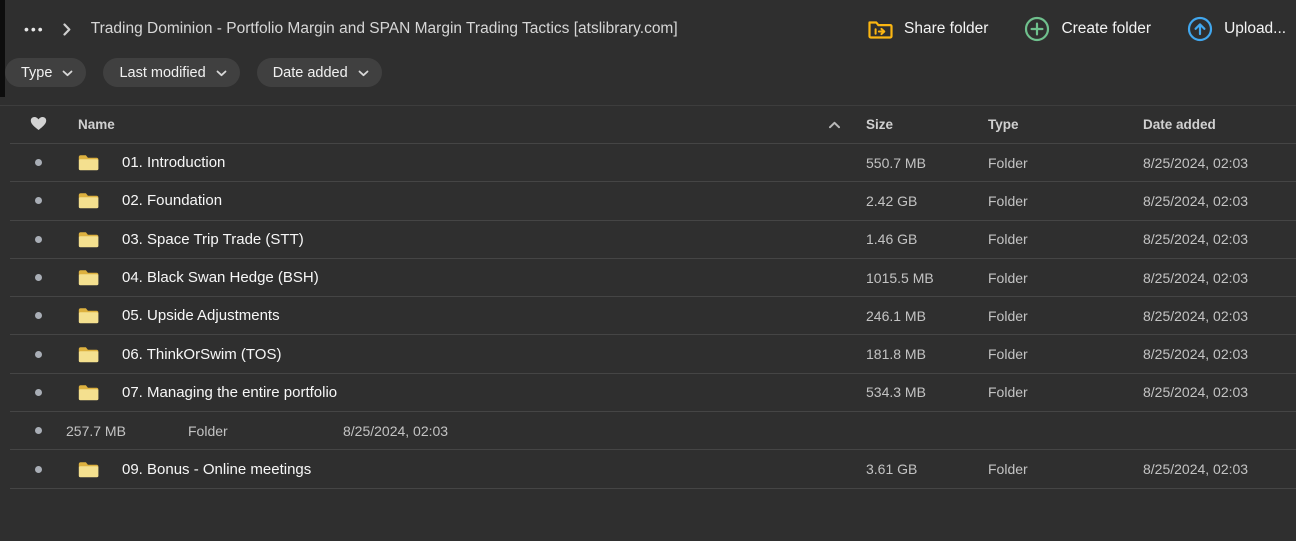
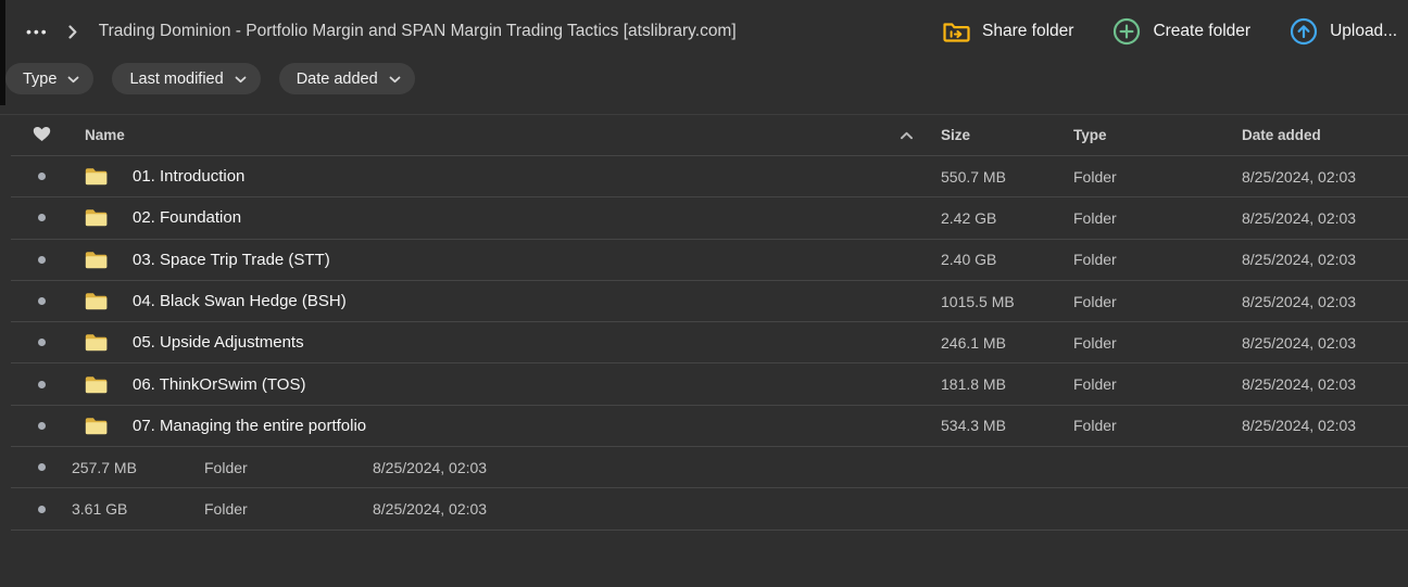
  •••
  Trading Dominion - Portfolio Margin and SPAN Margin Trading Tactics [atslibrary.com]
  Share folder
  Create folder
  Upload...
  Type
  Last modified
  Date added
  Name
  Size
  Type
  Date added
  01. Introduction
  550.7 MB
  Folder
  8/25/2024, 02:03
  02. Foundation
  2.42 GB
  Folder
  8/25/2024, 02:03
  03. Space Trip Trade (STT)
- 1.46 GB
+ 2.40 GB
  Folder
  8/25/2024, 02:03
  04. Black Swan Hedge (BSH)
  1015.5 MB
  Folder
  8/25/2024, 02:03
  05. Upside Adjustments
  246.1 MB
  Folder
  8/25/2024, 02:03
  06. ThinkOrSwim (TOS)
  181.8 MB
  Folder
  8/25/2024, 02:03
  07. Managing the entire portfolio
  534.3 MB
  Folder
  8/25/2024, 02:03
  257.7 MB
  Folder
  8/25/2024, 02:03
- 09. Bonus - Online meetings
  3.61 GB
  Folder
  8/25/2024, 02:03
